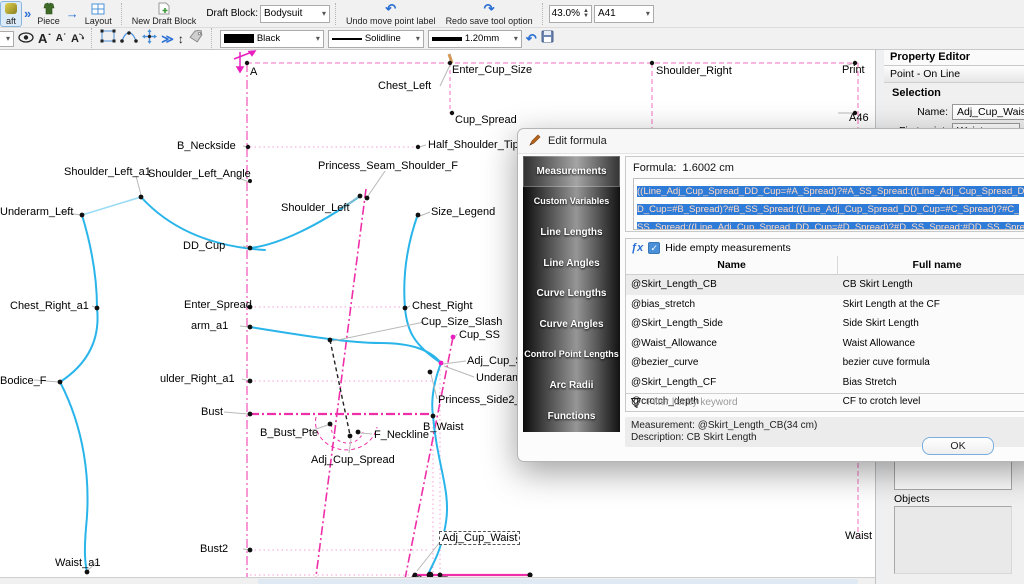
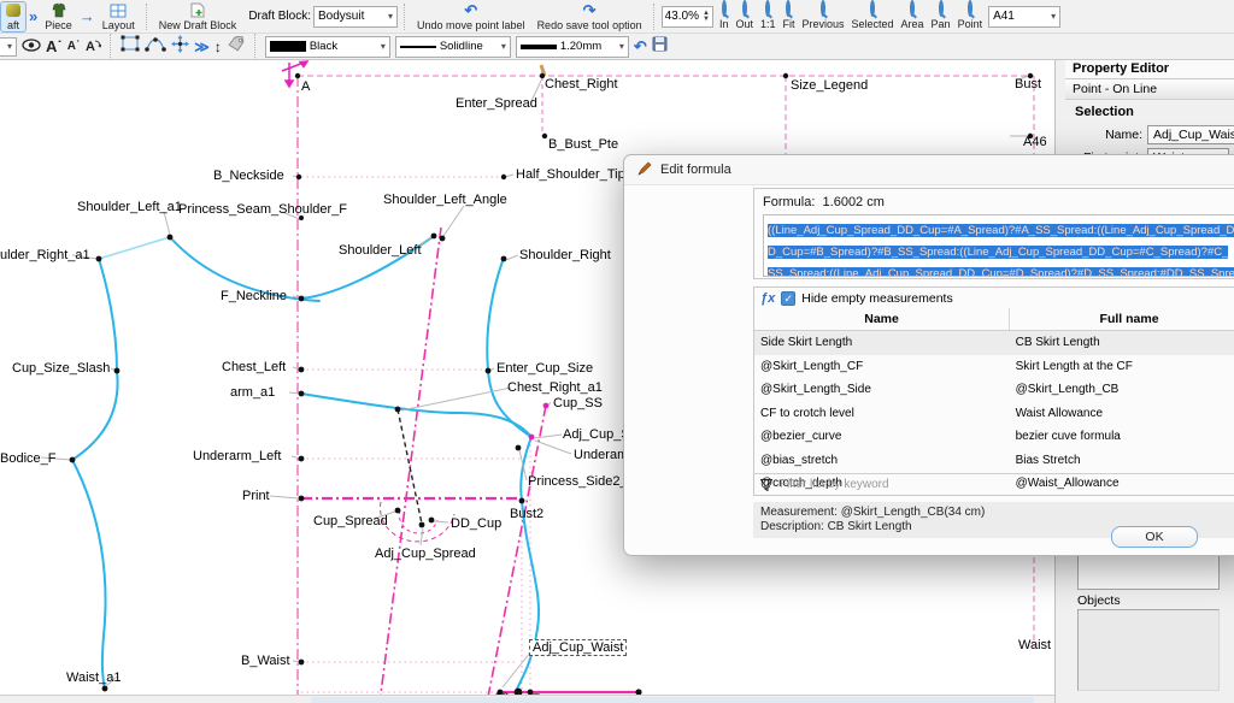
  aft
  »
  Piece
  →
  Layout
  New Draft Block
  Draft Block:
  Bodysuit
  ▾
  ↶
  Undo move point label
  ↷
  Redo save tool option
  43.0%
+ In
+ Out
+ 1:1
+ Fit
+ Previous
+ Selected
+ Area
+ Pan
+ Point
  A41
  ▾
  ▾
  A˙
  A˙
  A
  ≫
  ↕
  Black
  ▾
  Solidline
  ▾
  1.20mm
  ▾
  ↶
  A
- Enter_Cup_Size
+ Chest_Right
- Chest_Left
+ Enter_Spread
- Cup_Spread
+ B_Bust_Pte
  Half_Shoulder_Tip
- Shoulder_Right
+ Size_Legend
- Print
+ Bust
  A46
  B_Neckside
  Shoulder_Left_a1
- Shoulder_Left_Angle
+ Princess_Seam_Shoulder_F
- Underarm_Left
+ ulder_Right_a1
- Princess_Seam_Shoulder_F
+ Shoulder_Left_Angle
  Shoulder_Left
- Size_Legend
+ Shoulder_Right
- DD_Cup
+ F_Neckline
- Chest_Right_a1
+ Cup_Size_Slash
- Enter_Spread
+ Chest_Left
  arm_a1
- Chest_Right
+ Enter_Cup_Size
- Cup_Size_Slash
+ Chest_Right_a1
  Cup_SS
  Adj_Cup_
  Undera
  Bodice_F
- ulder_Right_a1
+ Underarm_Left
  Princess_Side2
- Bust
+ Print
- B_Waist
+ Bust2
- B_Bust_Pte
+ Cup_Spread
- F_Neckline
+ DD_Cup
  Adj_Cup_Spread
  Adj_Cup_Waist
  Waist
- Bust2
+ B_Waist
  Waist_a1
  Property Editor
  Point - On Line
  Selection
  Name:
  Adj_Cup_Wais
  Objects
  Edit formula
- Measurements
- Custom Variables
- Line Lengths
- Line Angles
- Curve Lengths
- Curve Angles
- Control Point Lengths
- Arc Radii
- Functions
  Formula: 1.6002 cm
  ((Line_Adj_Cup_Spread_DD_Cup=#A_Spread)?#A_SS_Spread:((Line_Adj_Cup_Spread_DD_Cup=#B_Spread)?#B_SS_Spread:((Line_Adj_Cup_Spread_DD_Cup=#C_Spread)?#C_SS_Spread:((Line_Adj_Cup_Spread_DD_Cup=#D_Spread)?#D_SS_Spread:#DD_SS_Spre
  ƒx
  ✓
  Hide empty measurements
  Name	Full name
- @Skirt_Length_CB	CB Skirt Length
+ Side Skirt Length	CB Skirt Length
- @bias_stretch	Skirt Length at the CF
+ @Skirt_Length_CF	Skirt Length at the CF
- @Skirt_Length_Side	Side Skirt Length
+ @Skirt_Length_Side	@Skirt_Length_CB
- @Waist_Allowance	Waist Allowance
+ CF to crotch level	Waist Allowance
  @bezier_curve	bezier cuve formula
- @Skirt_Length_CF	Bias Stretch
+ @bias_stretch	Bias Stretch
- @crotch_depth	CF to crotch level
+ @crotch_depth	@Waist_Allowance
  Filter list by keyword
  Measurement: @Skirt_Length_CB(34 cm)
  Description: CB Skirt Length
  OK
